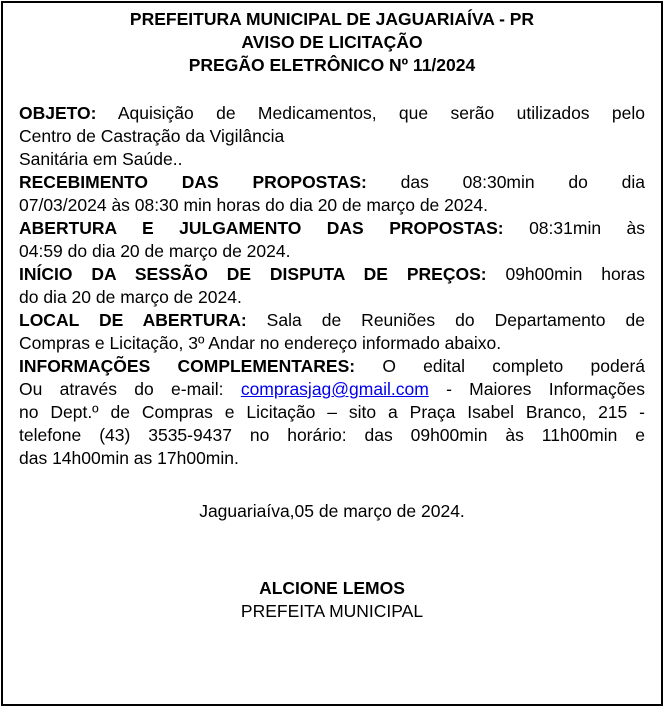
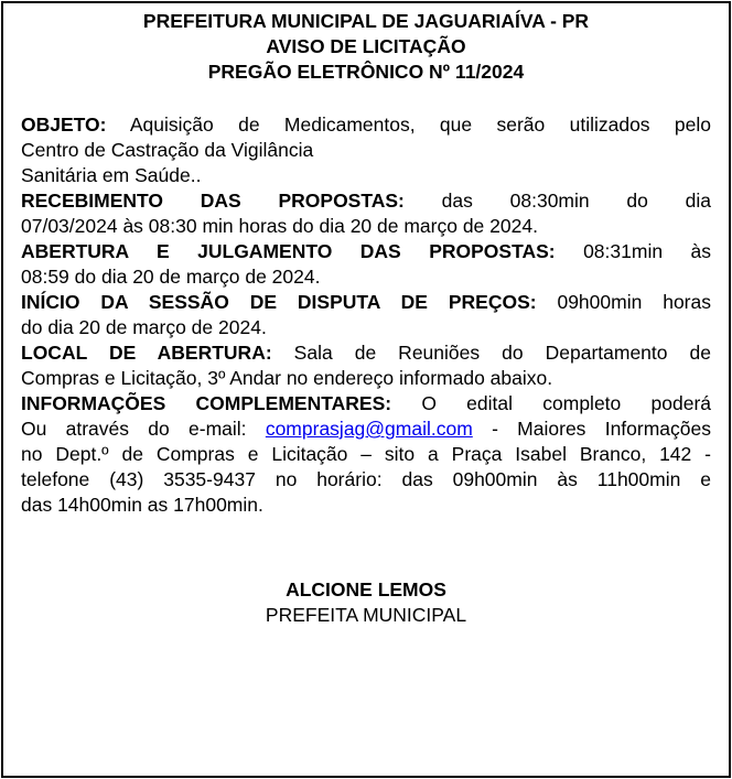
  PREFEITURA MUNICIPAL DE JAGUARIAÍVA - PR
  AVISO DE LICITAÇÃO
  PREGÃO ELETRÔNICO Nº 11/2024
  OBJETO: Aquisição de Medicamentos, que serão utilizados pelo
  Centro de Castração da Vigilância
  Sanitária em Saúde..
  RECEBIMENTO DAS PROPOSTAS: das 08:30min do dia
  07/03/2024 às 08:30 min horas do dia 20 de março de 2024.
  ABERTURA E JULGAMENTO DAS PROPOSTAS: 08:31min às
- 04:59 do dia 20 de março de 2024.
+ 08:59 do dia 20 de março de 2024.
  INÍCIO DA SESSÃO DE DISPUTA DE PREÇOS: 09h00min horas
  do dia 20 de março de 2024.
  LOCAL DE ABERTURA: Sala de Reuniões do Departamento de
  Compras e Licitação, 3º Andar no endereço informado abaixo.
  INFORMAÇÕES COMPLEMENTARES: O edital completo poderá
  Ou através do e-mail: comprasjag@gmail.com - Maiores Informações
- no Dept.º de Compras e Licitação – sito a Praça Isabel Branco, 215 -
+ no Dept.º de Compras e Licitação – sito a Praça Isabel Branco, 142 -
  telefone (43) 3535-9437 no horário: das 09h00min às 11h00min e
  das 14h00min as 17h00min.
- Jaguariaíva,05 de março de 2024.
  ALCIONE LEMOS
  PREFEITA MUNICIPAL
